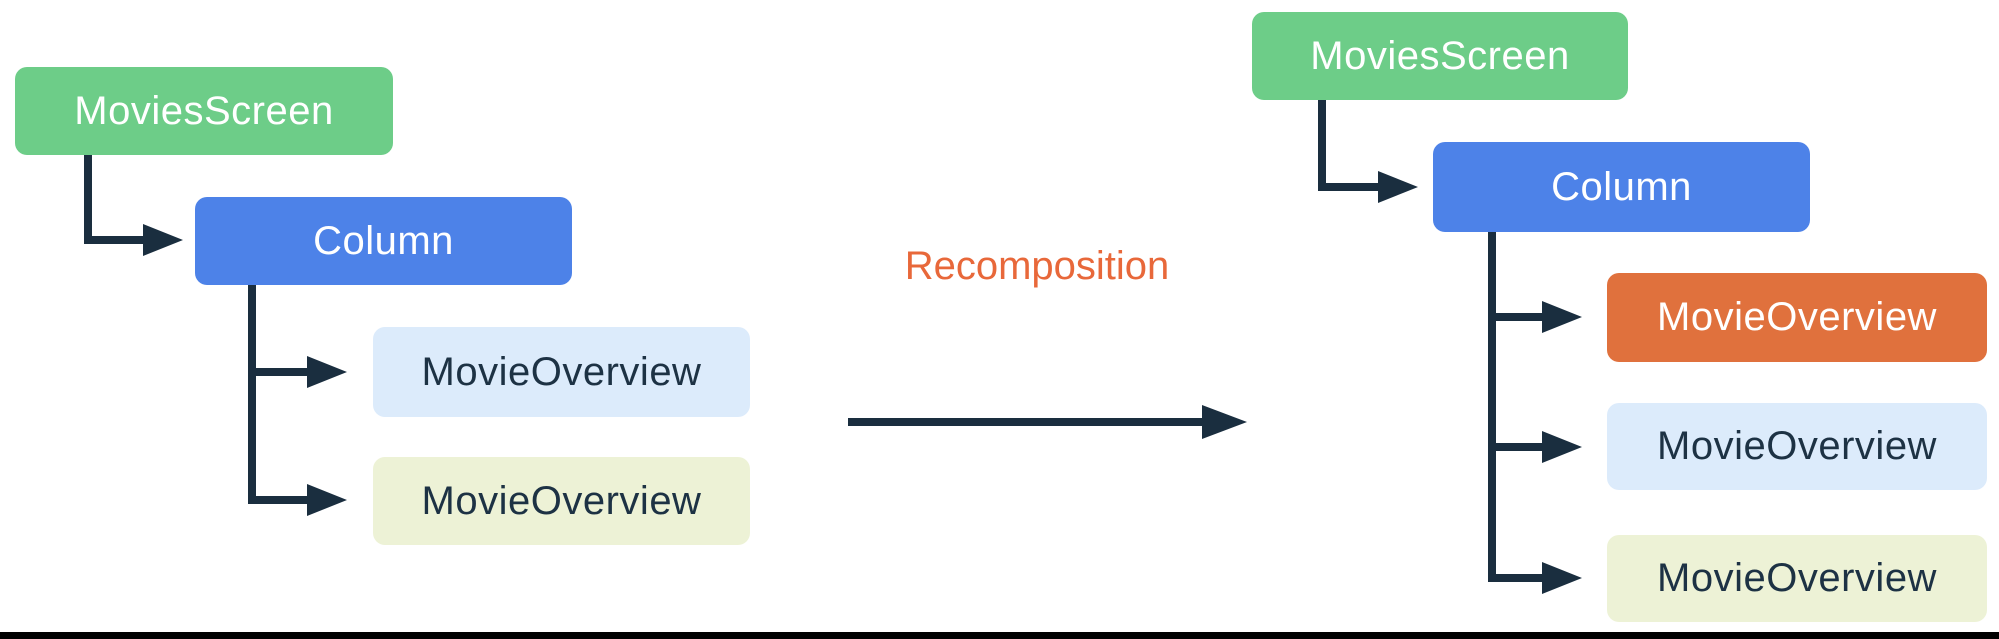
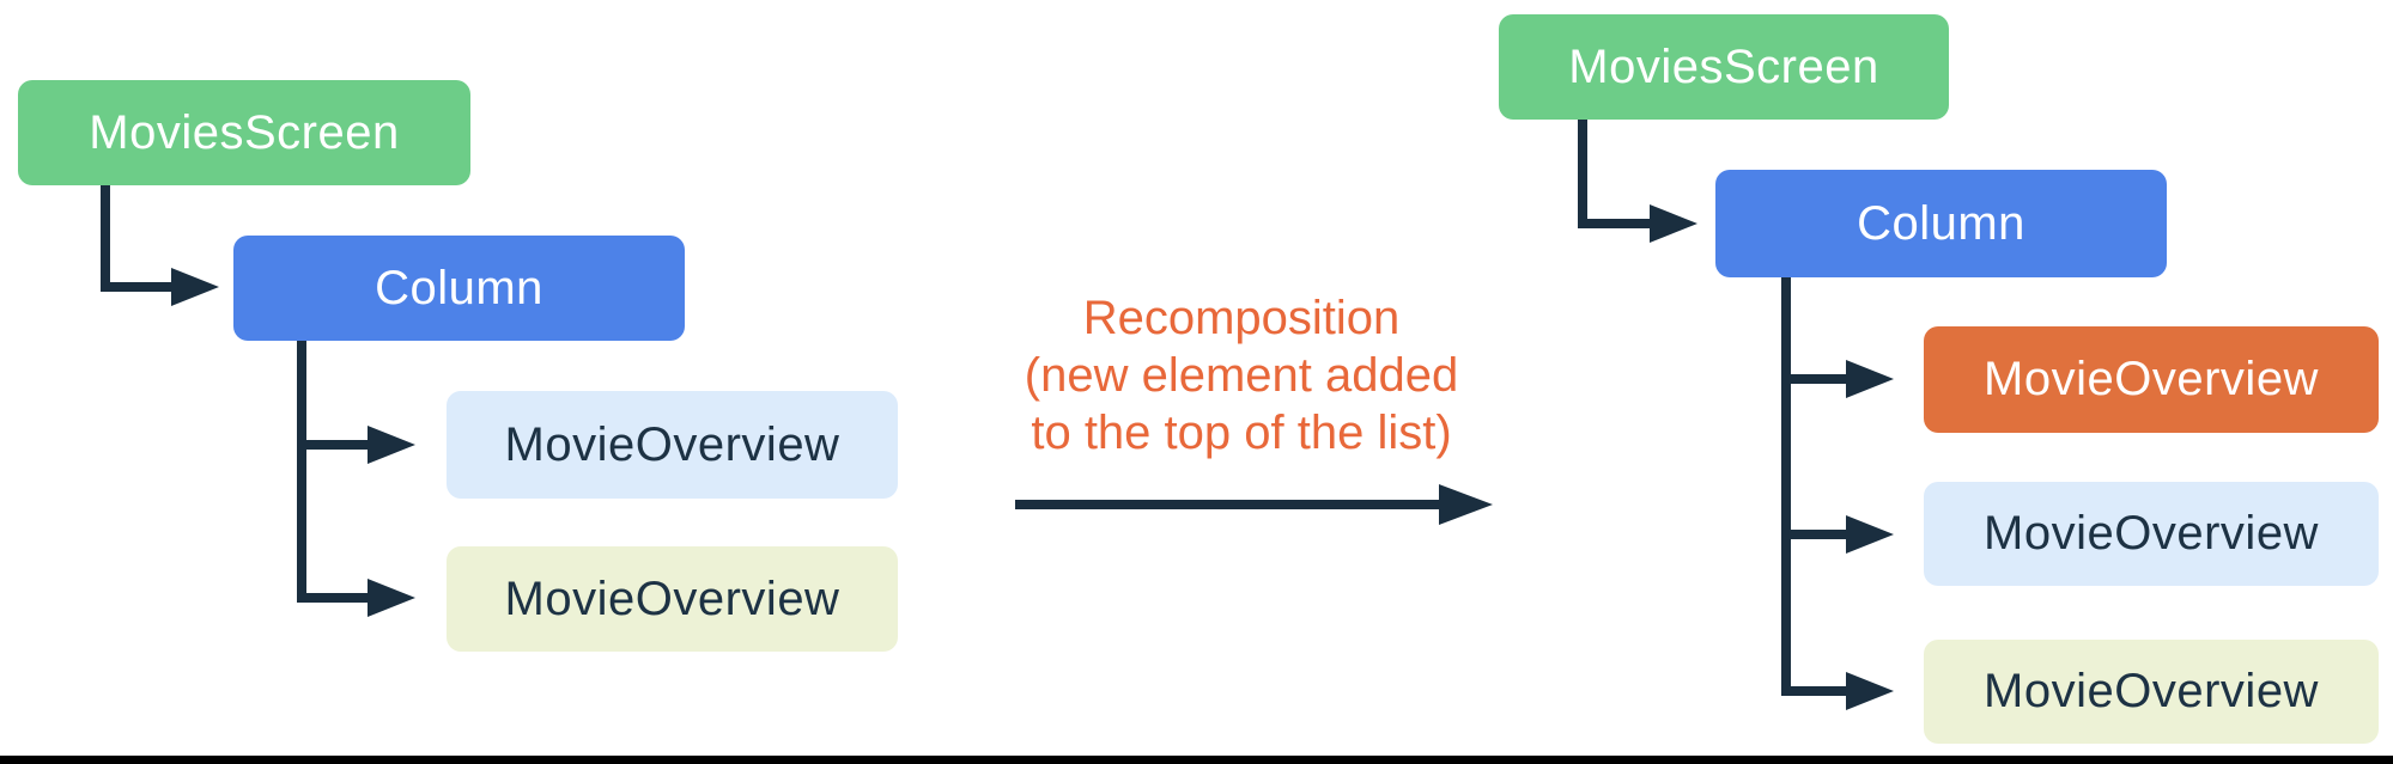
  MoviesScreen
  Column
  MovieOverview
  MovieOverview
  Recomposition
+ (new element added
+ to the top of the list)
  MoviesScreen
  Column
  MovieOverview
  MovieOverview
  MovieOverview
